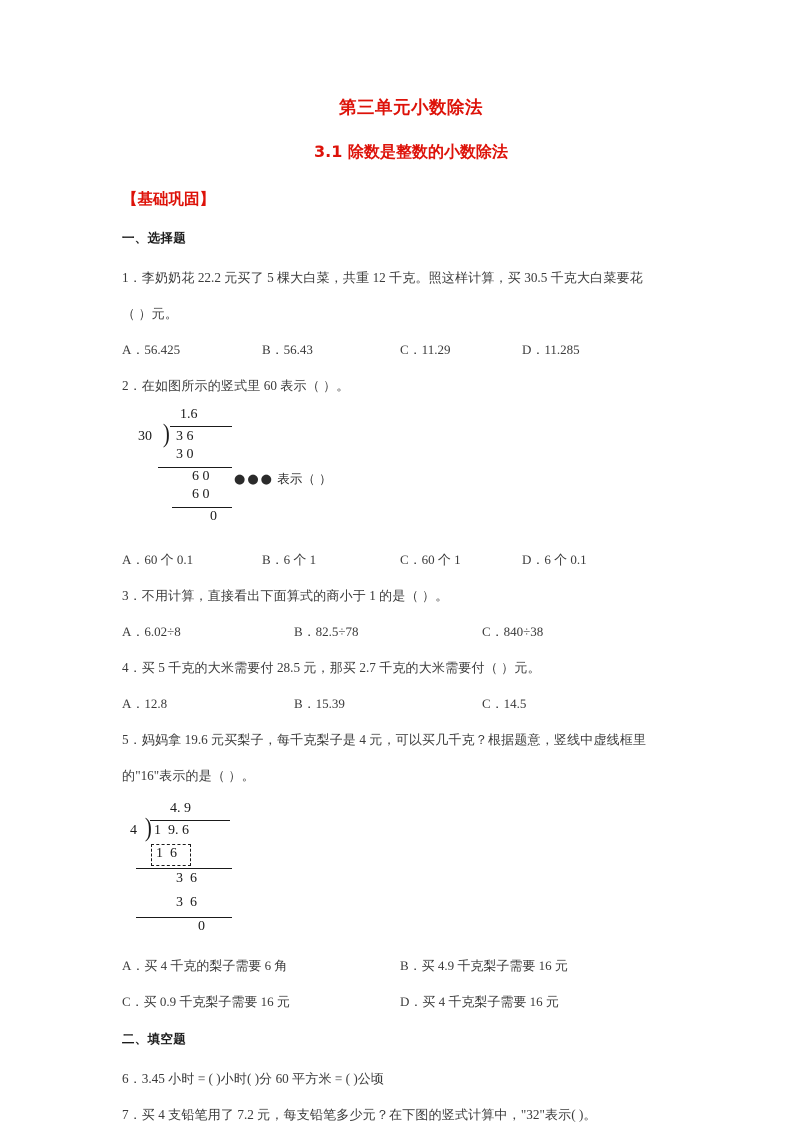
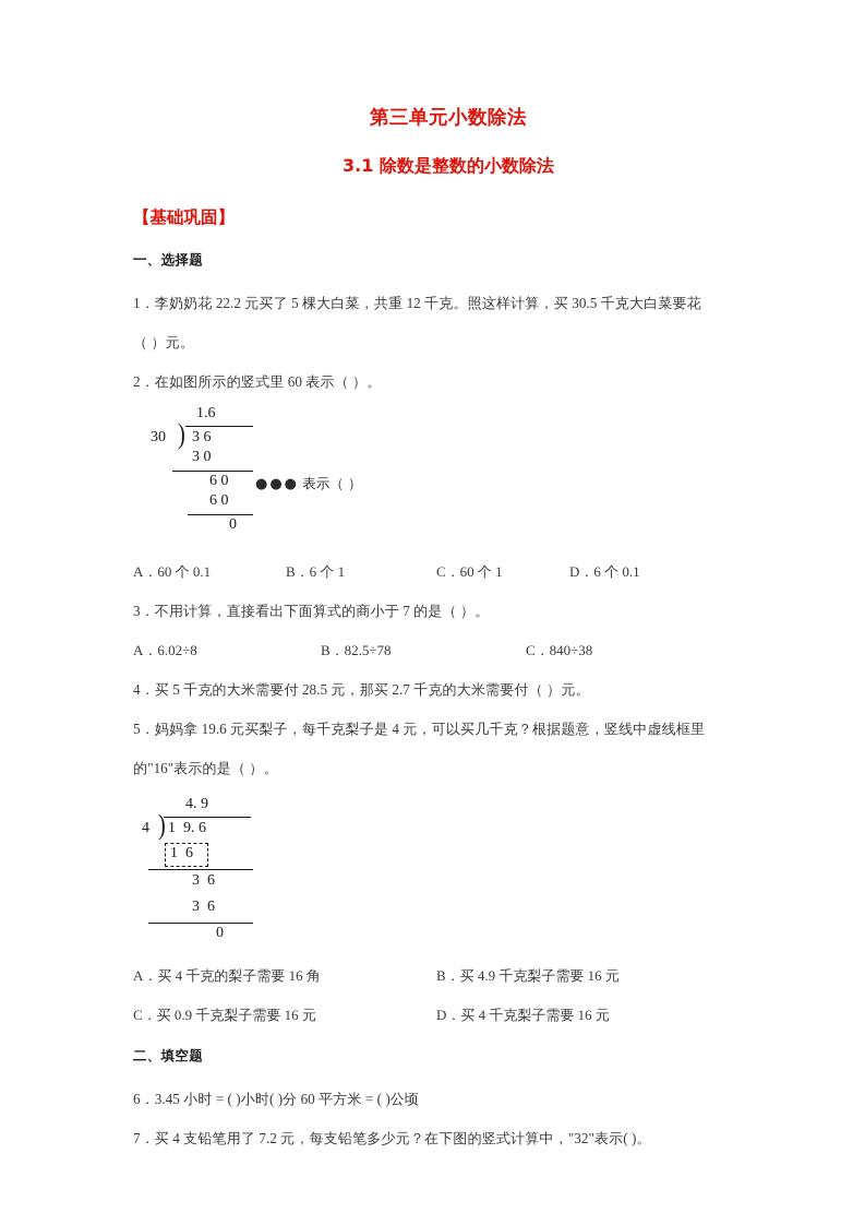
  第三单元小数除法
  3.1 除数是整数的小数除法
  【基础巩固】
  一、选择题
  1．李奶奶花 22.2 元买了 5 棵大白菜，共重 12 千克。照这样计算，买 30.5 千克大白菜要花
  （ ）元。
- A．56.425
- B．56.43
- C．11.29
- D．11.285
  2．在如图所示的竖式里 60 表示（ ）。
  1.6
  30
  )
  3 6
  3 0
  6 0
  ●●● 表示（ ）
  6 0
  0
  A．60 个 0.1
  B．6 个 1
  C．60 个 1
  D．6 个 0.1
- 3．不用计算，直接看出下面算式的商小于 1 的是（ ）。
+ 3．不用计算，直接看出下面算式的商小于 7 的是（ ）。
  A．6.02÷8
  B．82.5÷78
  C．840÷38
  4．买 5 千克的大米需要付 28.5 元，那买 2.7 千克的大米需要付（ ）元。
- A．12.8
- B．15.39
- C．14.5
  5．妈妈拿 19.6 元买梨子，每千克梨子是 4 元，可以买几千克？根据题意，竖线中虚线框里
  的"16"表示的是（ ）。
  4. 9
  4
  )
  1 9. 6
  1 6
  3 6
  3 6
  0
- A．买 4 千克的梨子需要 6 角
+ A．买 4 千克的梨子需要 16 角
  B．买 4.9 千克梨子需要 16 元
  C．买 0.9 千克梨子需要 16 元
  D．买 4 千克梨子需要 16 元
  二、填空题
  6．3.45 小时 = ( )小时( )分 60 平方米 = ( )公顷
  7．买 4 支铅笔用了 7.2 元，每支铅笔多少元？在下图的竖式计算中，"32"表示( )。
